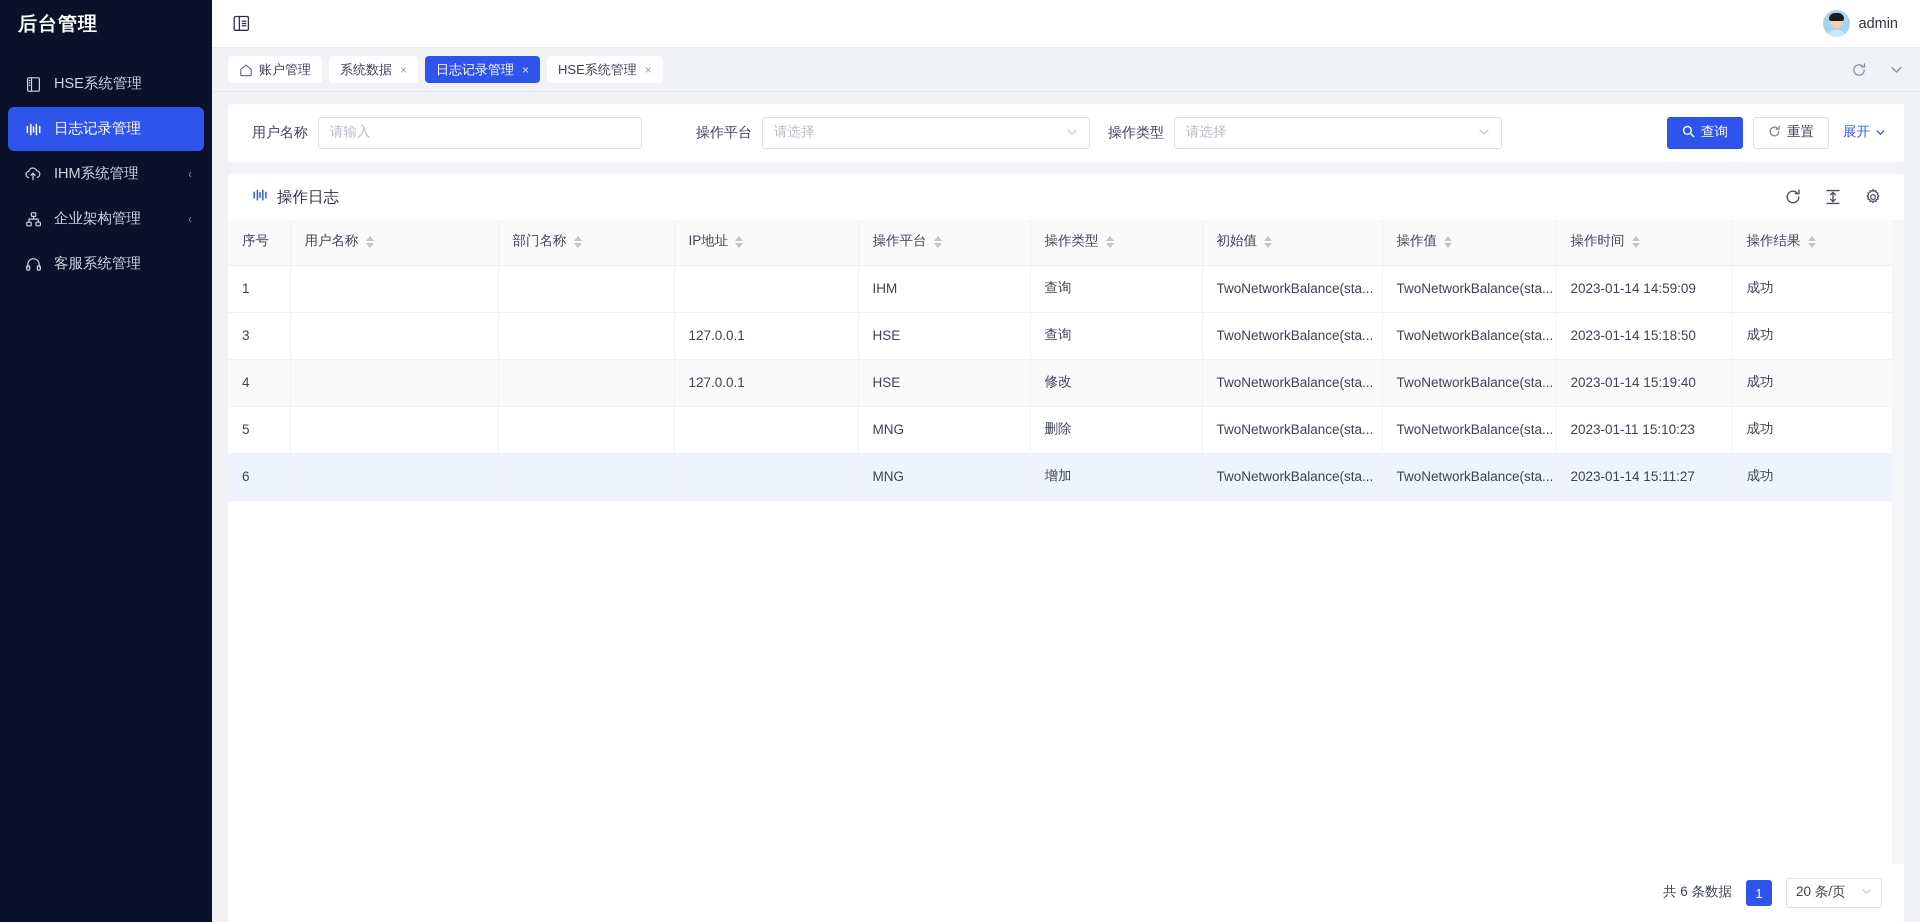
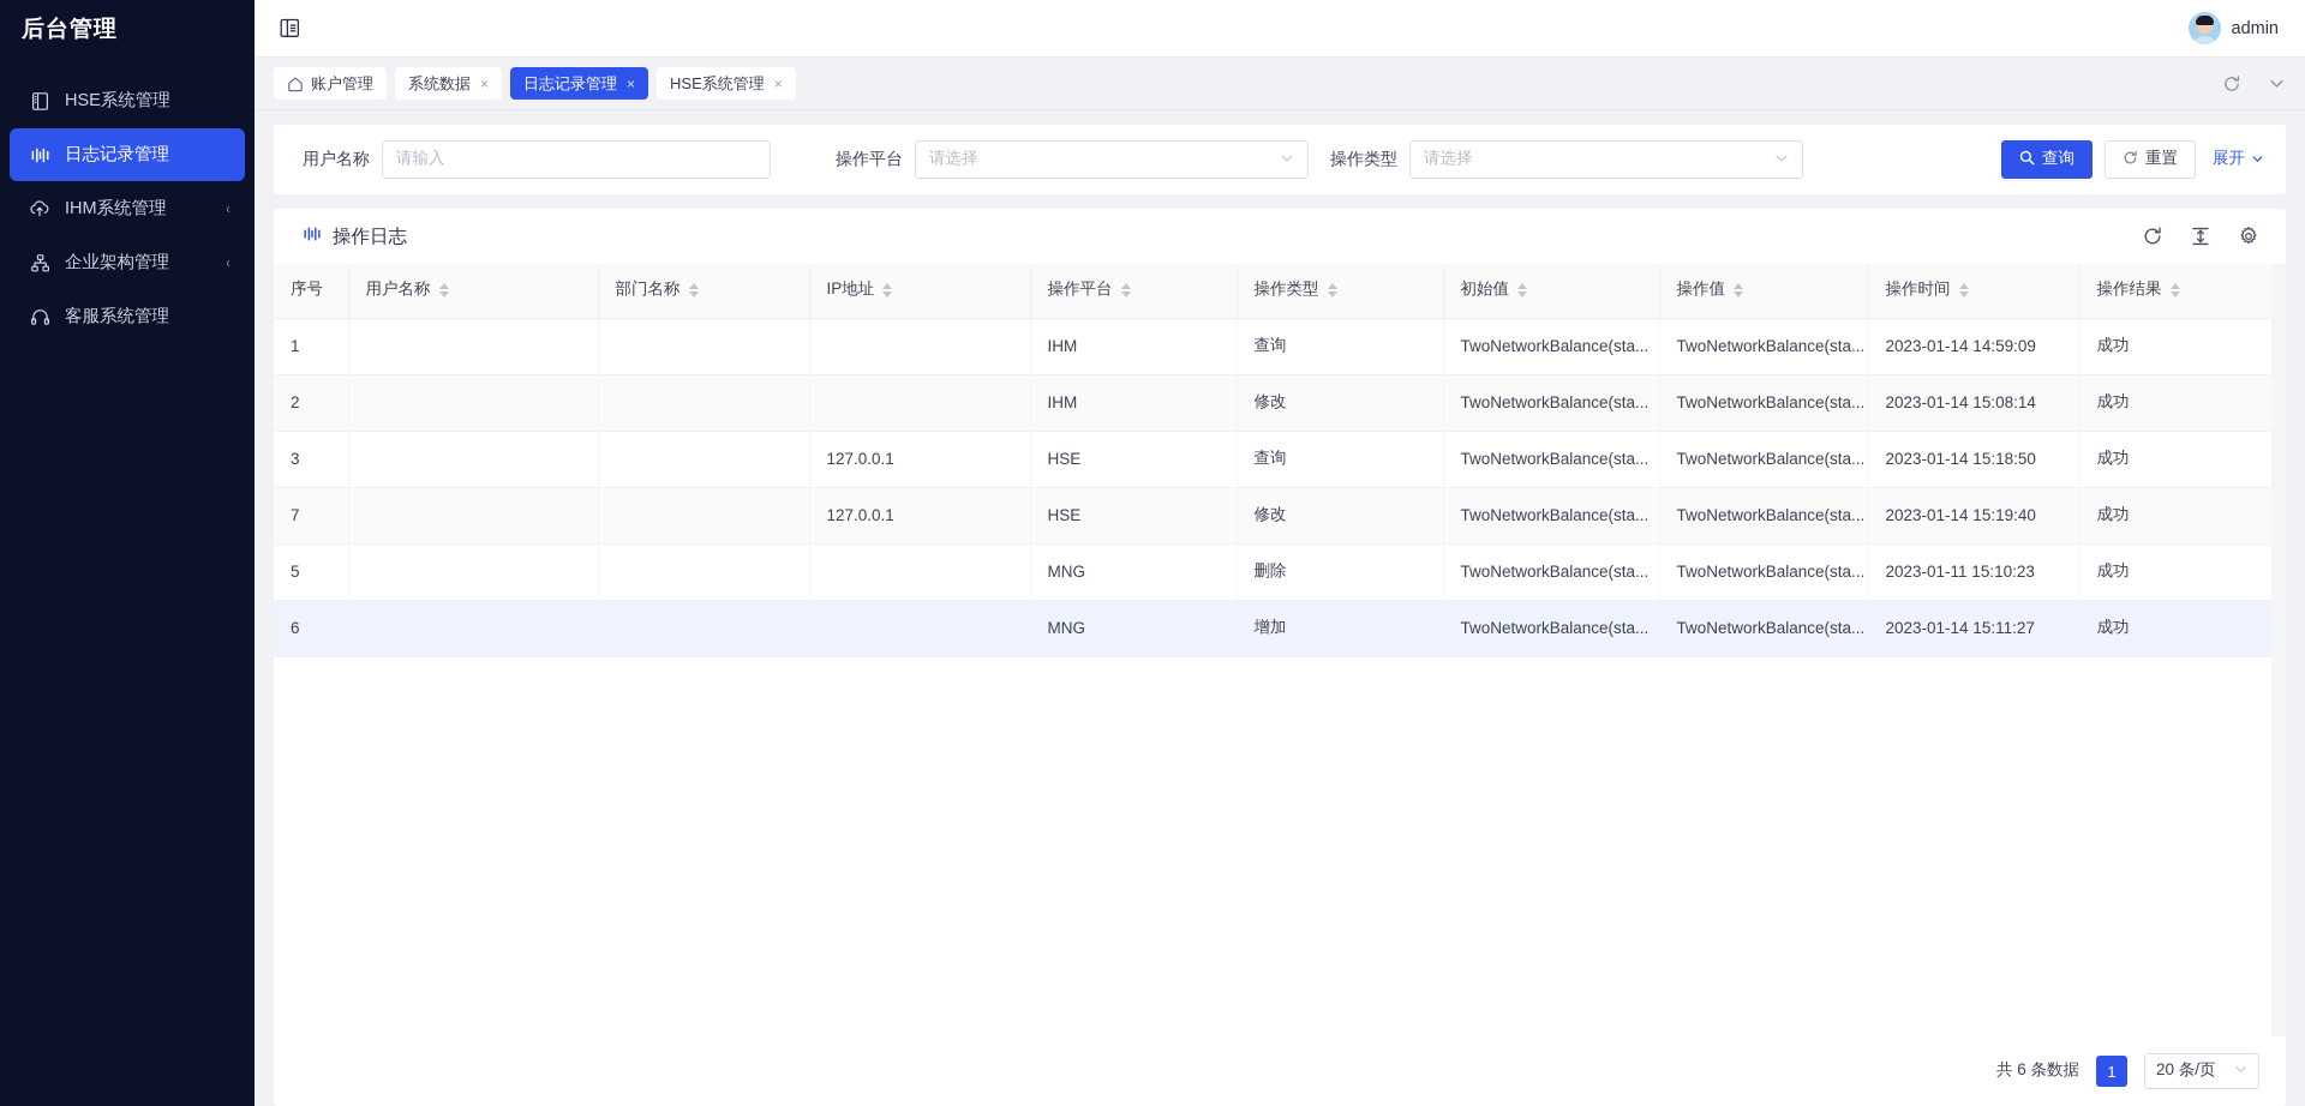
  后台管理
  HSE系统管理
  日志记录管理
  IHM系统管理
  ‹
  企业架构管理
  ‹
  客服系统管理
  admin
  账户管理
  系统数据
  ×
  日志记录管理
  ×
  HSE系统管理
  ×
  用户名称
  请输入
  操作平台
  请选择
  操作类型
  请选择
  查询
  重置
  展开
  操作日志
  序号	用户名称	部门名称	IP地址	操作平台	操作类型	初始值	操作值	操作时间	操作结果
  1				IHM	查询	TwoNetworkBalance(sta...	TwoNetworkBalance(sta...	2023-01-14 14:59:09	成功
+ 2				IHM	修改	TwoNetworkBalance(sta...	TwoNetworkBalance(sta...	2023-01-14 15:08:14	成功
  3			127.0.0.1	HSE	查询	TwoNetworkBalance(sta...	TwoNetworkBalance(sta...	2023-01-14 15:18:50	成功
- 4			127.0.0.1	HSE	修改	TwoNetworkBalance(sta...	TwoNetworkBalance(sta...	2023-01-14 15:19:40	成功
+ 7			127.0.0.1	HSE	修改	TwoNetworkBalance(sta...	TwoNetworkBalance(sta...	2023-01-14 15:19:40	成功
  5				MNG	删除	TwoNetworkBalance(sta...	TwoNetworkBalance(sta...	2023-01-11 15:10:23	成功
  6				MNG	增加	TwoNetworkBalance(sta...	TwoNetworkBalance(sta...	2023-01-14 15:11:27	成功
  共 6 条数据
  1
  20 条/页
